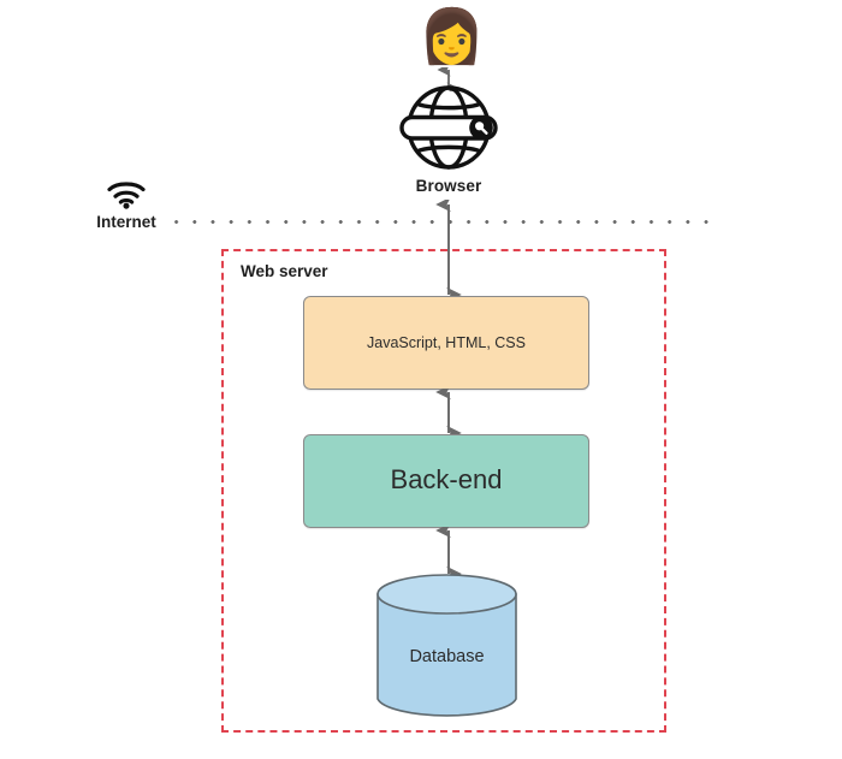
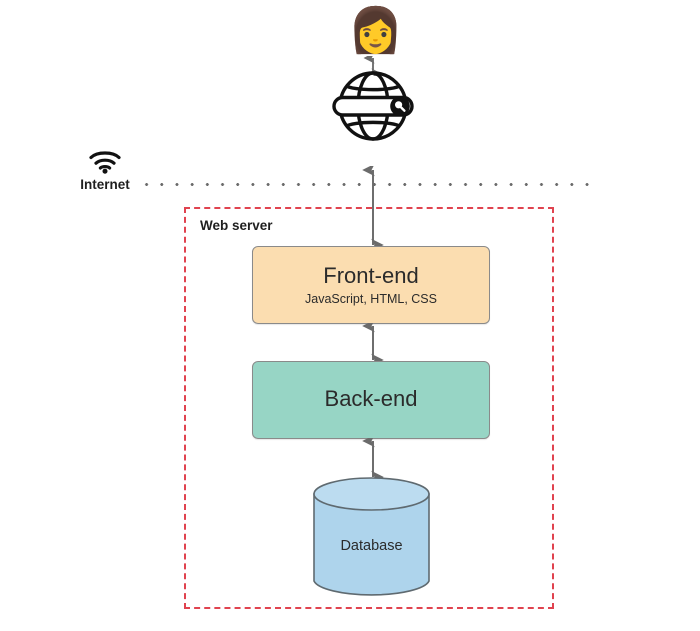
  👩
- Browser
  Internet
  Web server
+ Front-end
  JavaScript, HTML, CSS
  Back-end
  Database
